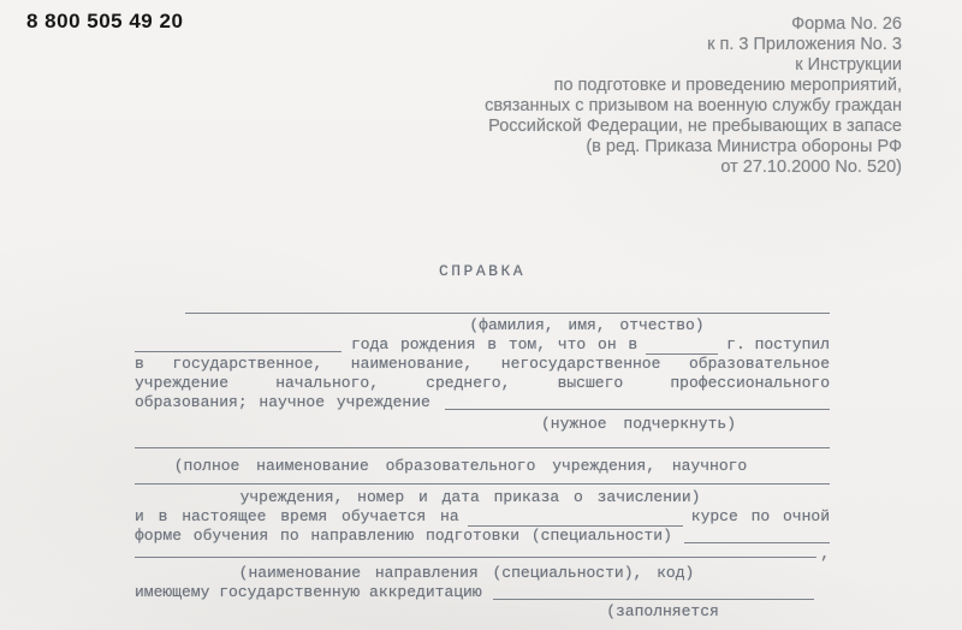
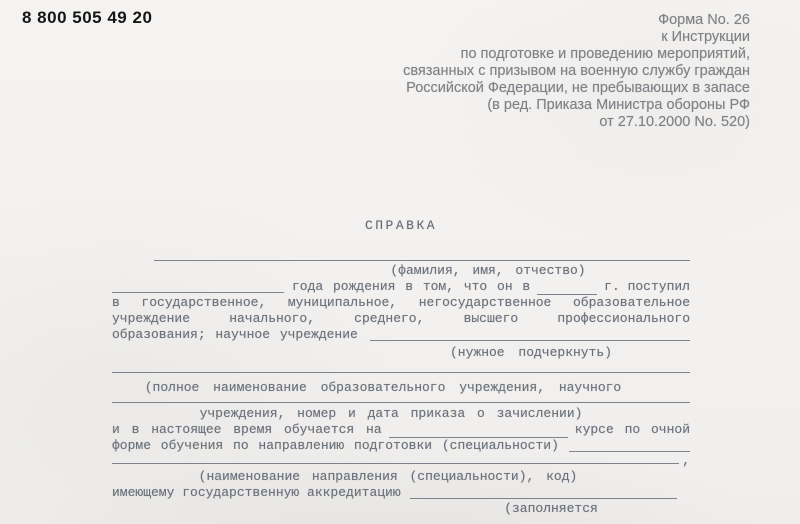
  8 800 505 49 20
  Форма No. 26
- к п. 3 Приложения No. 3
  к Инструкции
  по подготовке и проведению мероприятий,
  связанных с призывом на военную службу граждан
  Российской Федерации, не пребывающих в запасе
  (в ред. Приказа Министра обороны РФ
  от 27.10.2000 No. 520)
  СПРАВКА
  (фамилия, имя, отчество)
  года рождения в том, что он в
  г. поступил
- в государственное, наименование, негосударственное образовательное
+ в государственное, муниципальное, негосударственное образовательное
  учреждение начального, среднего, высшего профессионального
  образования; научное учреждение
  (нужное подчеркнуть)
  (полное наименование образовательного учреждения, научного
  учреждения, номер и дата приказа о зачислении)
  и в настоящее время обучается на
  курсе по очной
  форме обучения по направлению подготовки (специальности)
  ,
  (наименование направления (специальности), код)
  имеющему государственную аккредитацию
  (заполняется
